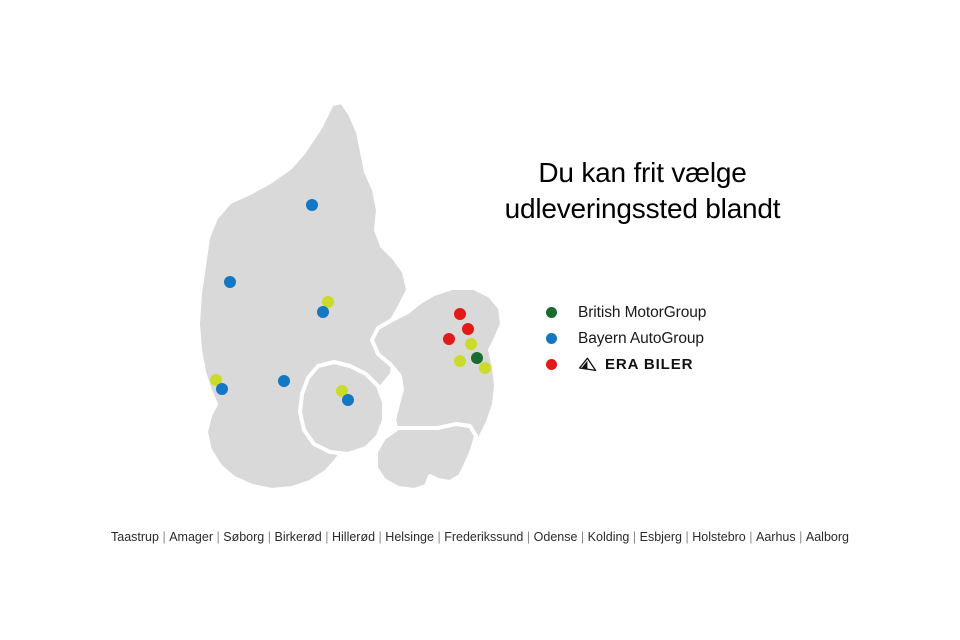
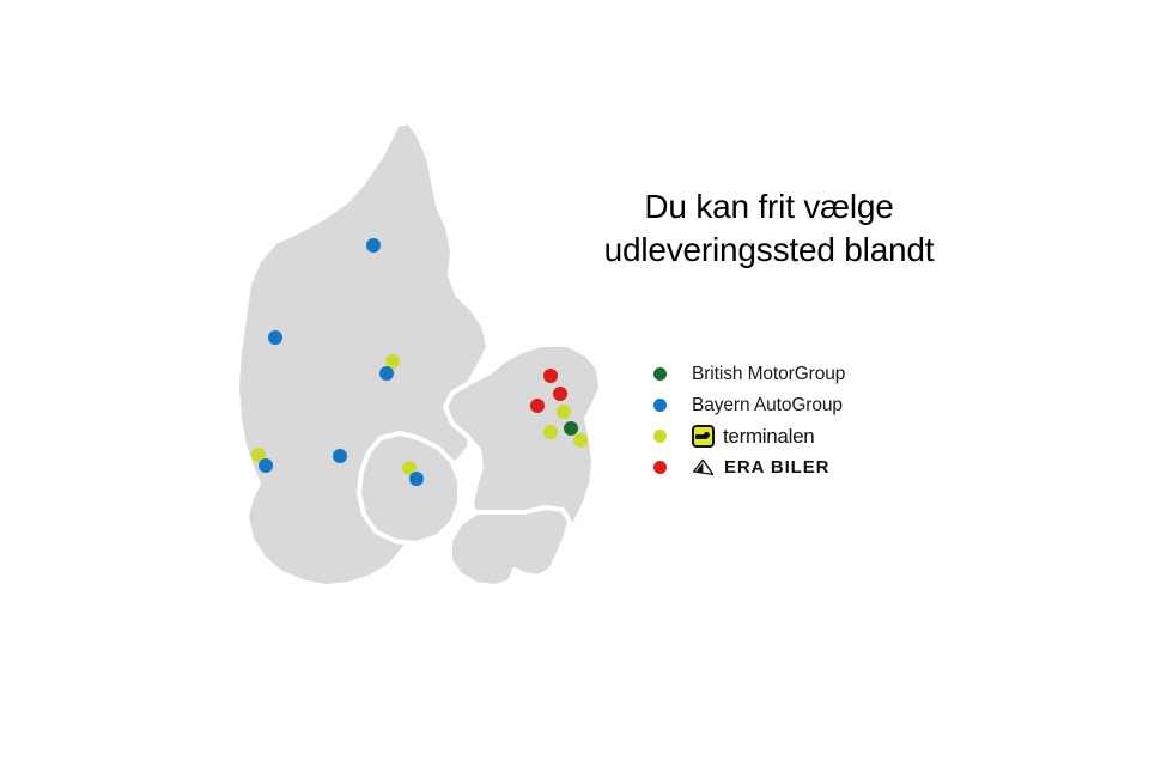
  Du kan frit vælge
  udleveringssted blandt
  British MotorGroup
  Bayern AutoGroup
+ terminalen
  ERA BILER
- Taastrup | Amager | Søborg | Birkerød | Hillerød | Helsinge | Frederikssund | Odense | Kolding | Esbjerg | Holstebro | Aarhus | Aalborg
